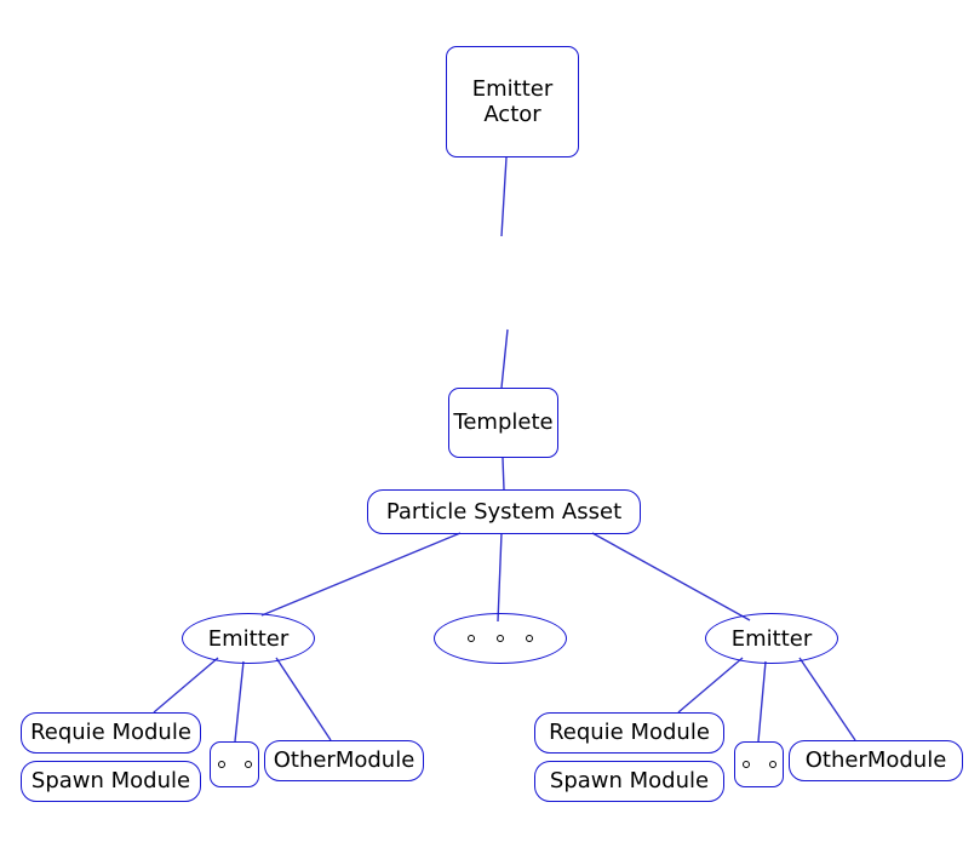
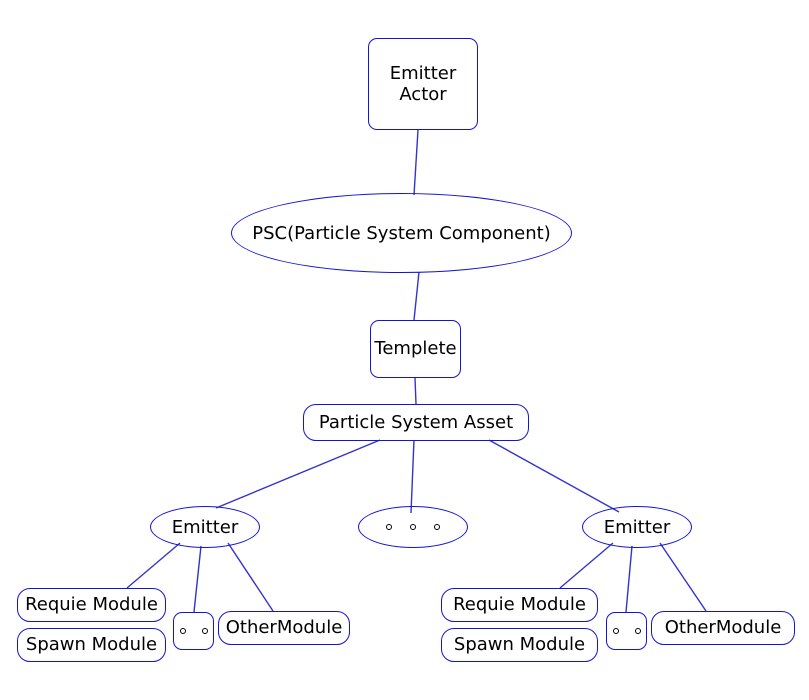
  Emitter
  Actor
+ PSC(Particle System Component)
  Templete
  Particle System Asset
  Emitter
  Emitter
  Requie Module
  Spawn Module
  OtherModule
  Requie Module
  Spawn Module
  OtherModule
